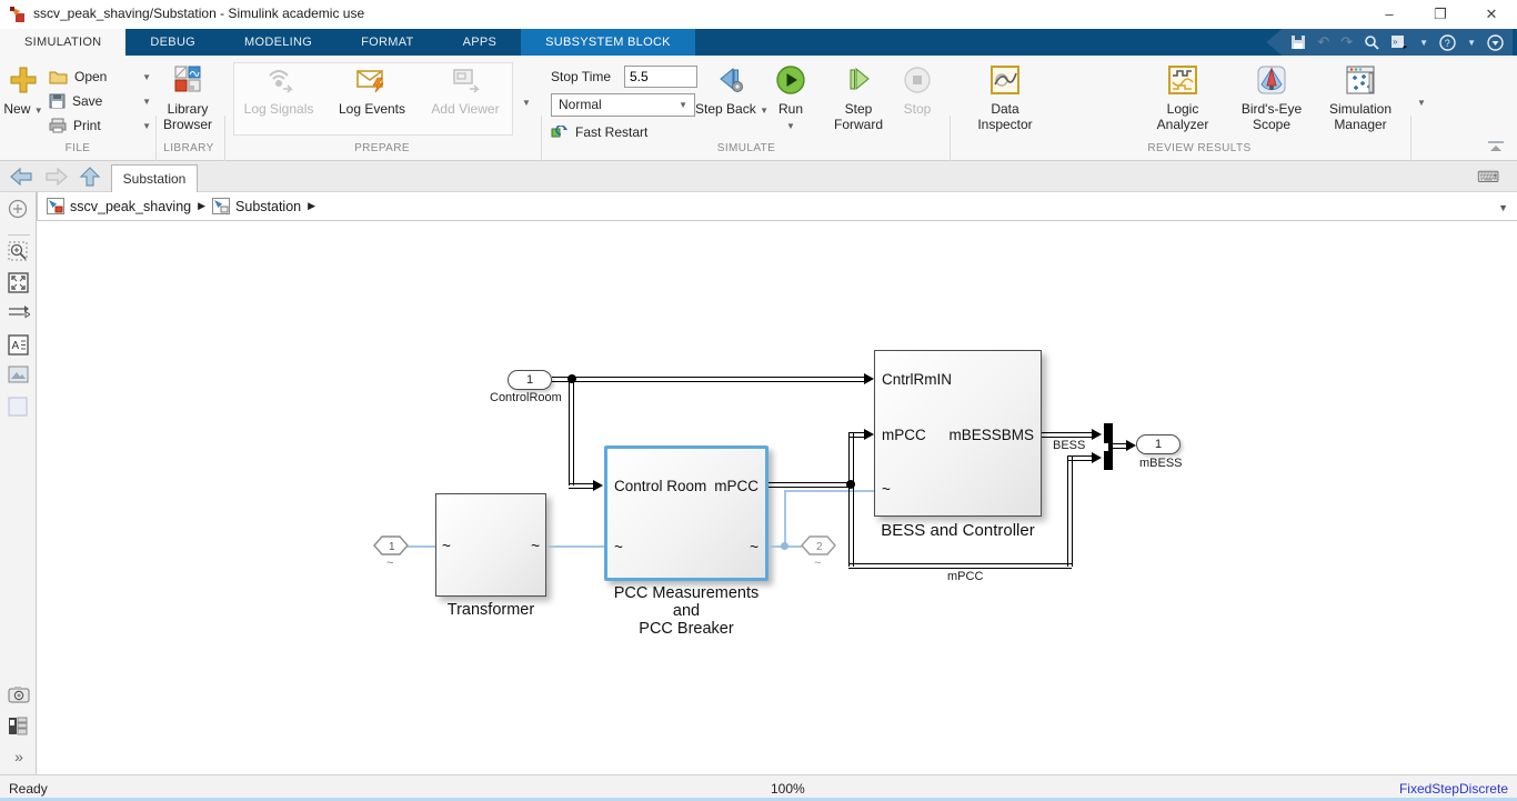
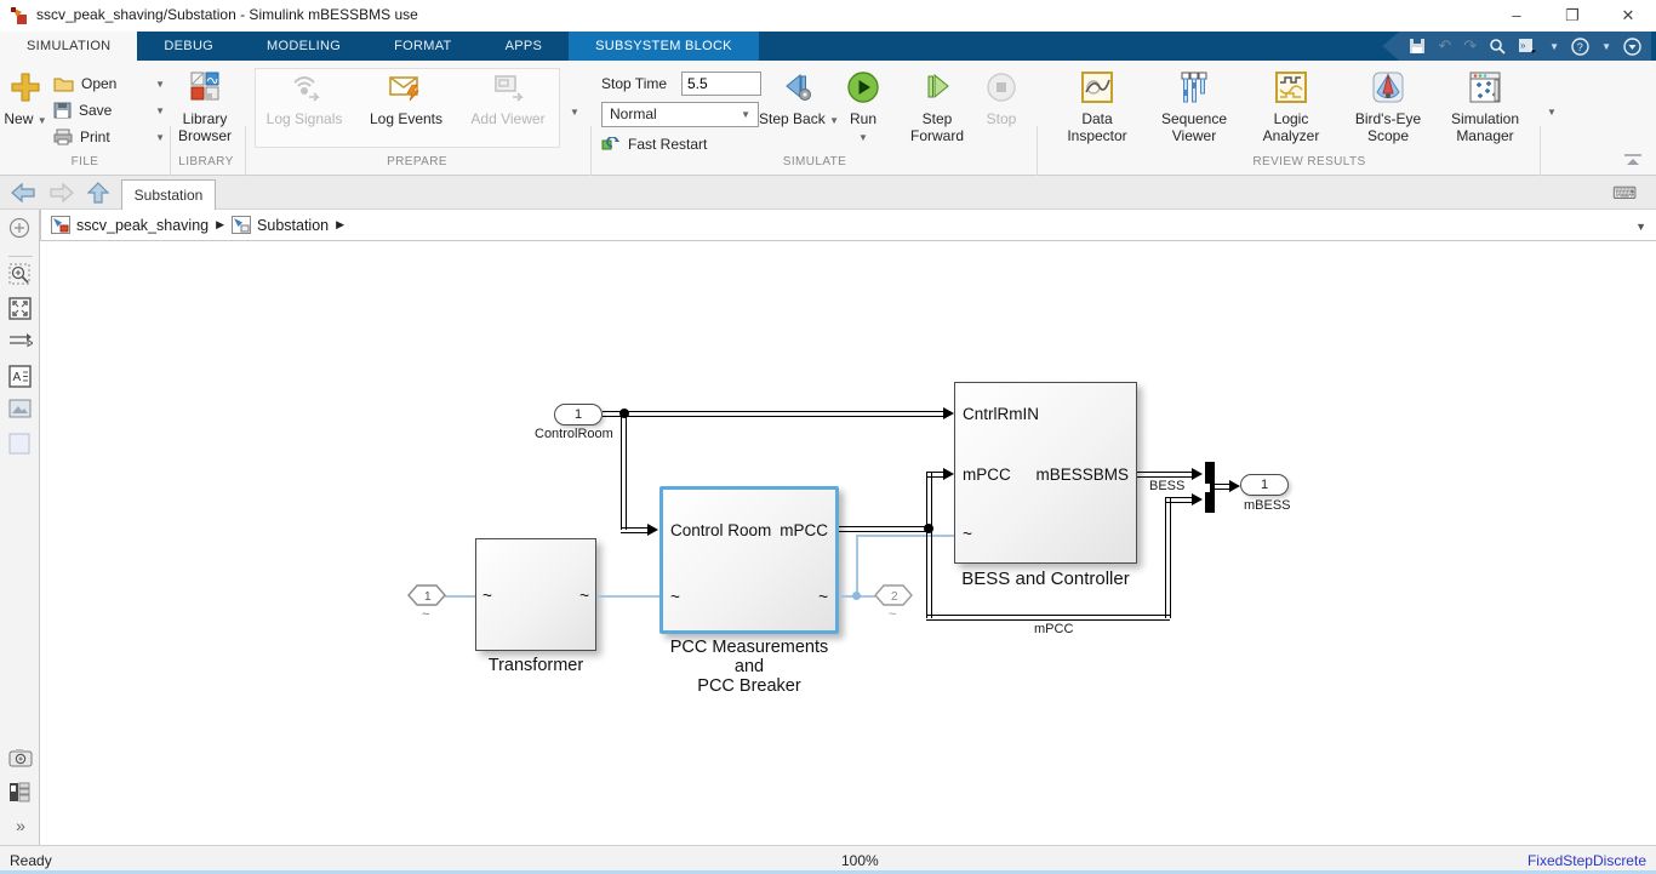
- sscv_peak_shaving/Substation - Simulink academic use
+ sscv_peak_shaving/Substation - Simulink mBESSBMS use
  –
  ❐
  ✕
  SIMULATION
  DEBUG
  MODELING
  FORMAT
  APPS
  SUBSYSTEM BLOCK
  ↶
  ↷
  »
  ▼
  ?
  ▼
  New ▼
  Open
  ▼
  Save
  ▼
  Print
  ▼
  FILE
  Library Browser
  LIBRARY
  Log Signals
  Log Events
  Add Viewer
  ▼
  PREPARE
  Stop Time
  5.5
  Normal
  ▼
  Fast Restart
  Step Back ▼
  Run
  ▼
  Step Forward
  Stop
  SIMULATE
  Data Inspector
+ Sequence Viewer
  Logic Analyzer
  Bird's-Eye Scope
  Simulation Manager
  REVIEW RESULTS
  ▼
  Substation
  ⌨
  A
  »
  sscv_peak_shaving
  ▶
  Substation
  ▶
  ▼
  1
  ControlRoom
  ~
  ~
  Transformer
  Control Room
  mPCC
  ~
  ~
  PCC Measurements
  and
  PCC Breaker
  CntrlRmIN
  mPCC
  ~
  mBESSBMS
  BESS and Controller
  1
  ~
  2
  ~
  mPCC
  BESS
  1
  mBESS
  Ready
  100%
  FixedStepDiscrete
